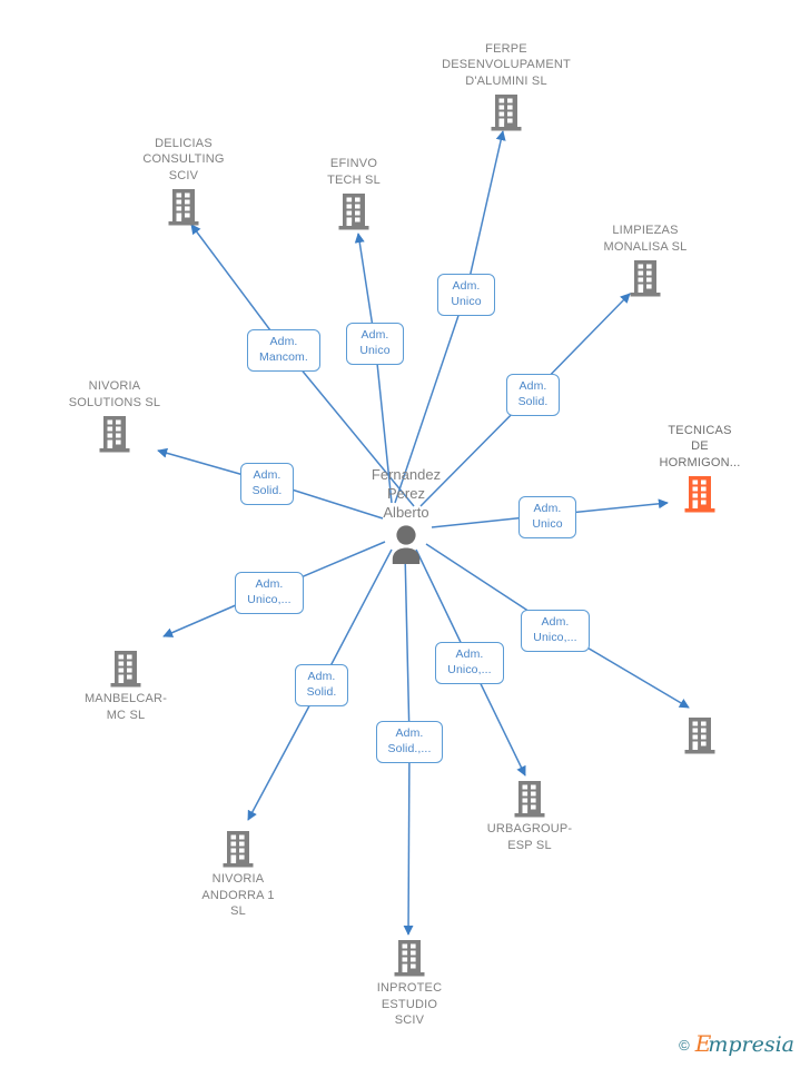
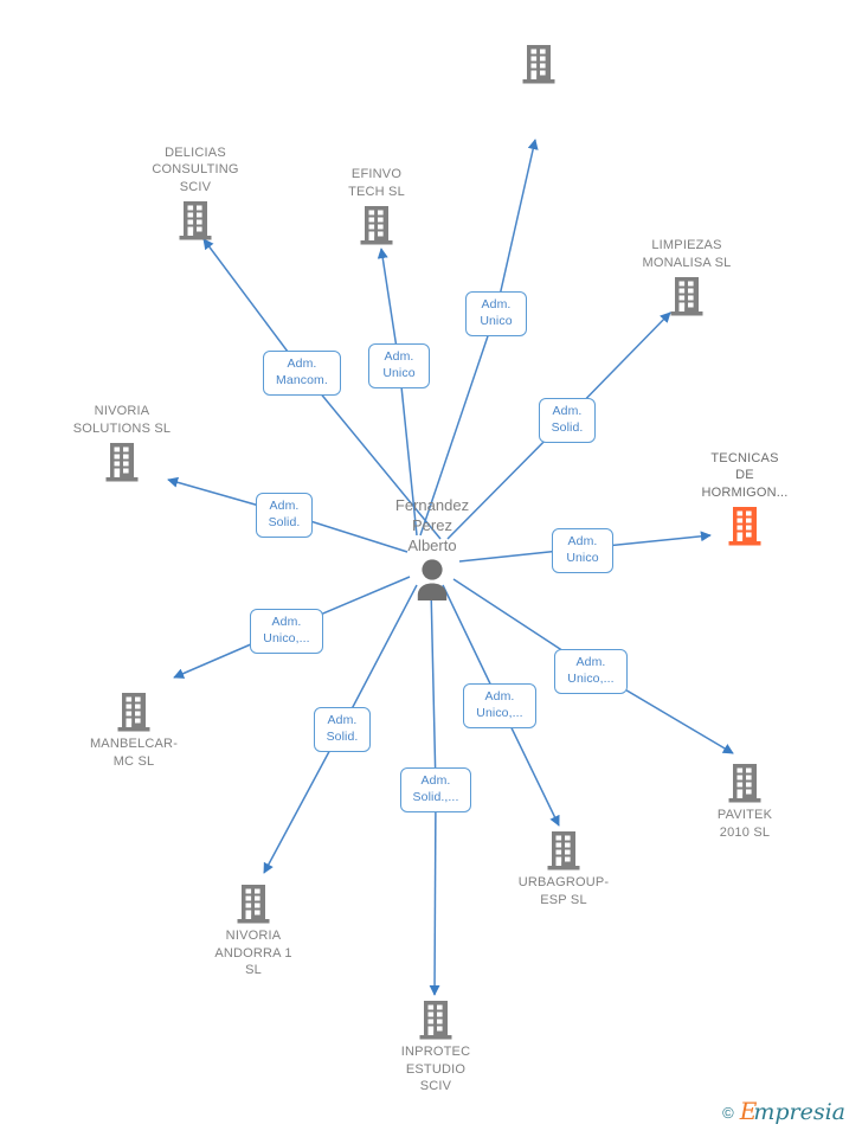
  DELICIAS
  CONSULTING
  SCIV
  EFINVO
  TECH SL
- FERPE
- DESENVOLUPAMENT
- D'ALUMINI SL
  LIMPIEZAS
  MONALISA SL
  NIVORIA
  SOLUTIONS SL
  TECNICAS
  DE
  HORMIGON...
  MANBELCAR-
  MC SL
  NIVORIA
  ANDORRA 1
  SL
  INPROTEC
  ESTUDIO
  SCIV
  URBAGROUP-
  ESP SL
+ PAVITEK
+ 2010 SL
  Adm.
  Mancom.
  Adm.
  Unico
  Adm.
  Unico
  Adm.
  Solid.
  Adm.
  Solid.
  Adm.
  Unico
  Adm.
  Unico,...
  Adm.
  Solid.
  Adm.
  Solid.,...
  Adm.
  Unico,...
  Adm.
  Unico,...
  Fernandez
  Perez
  Alberto
  ©
  Empresia
